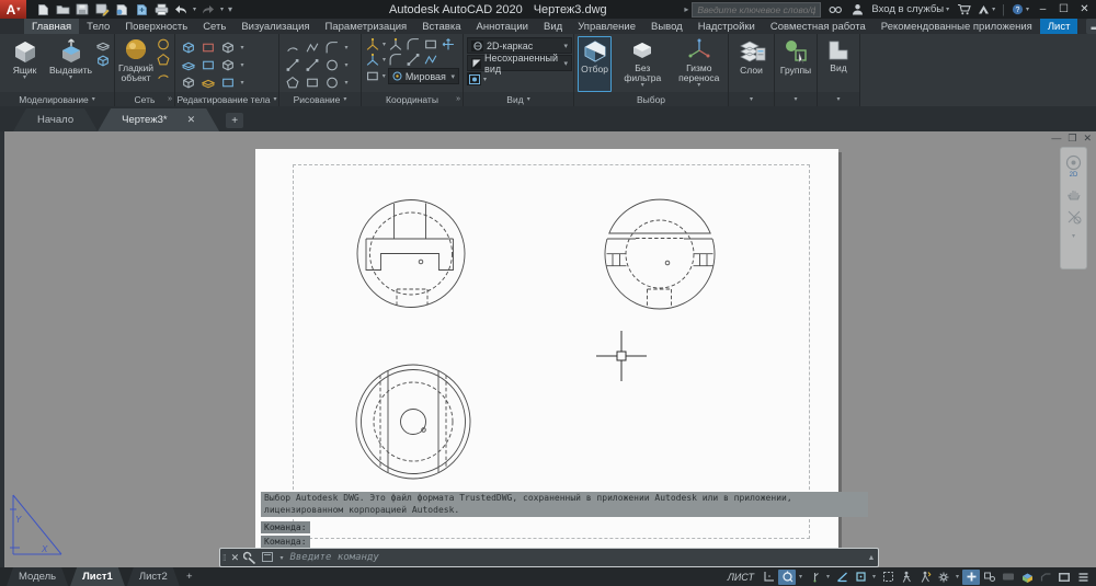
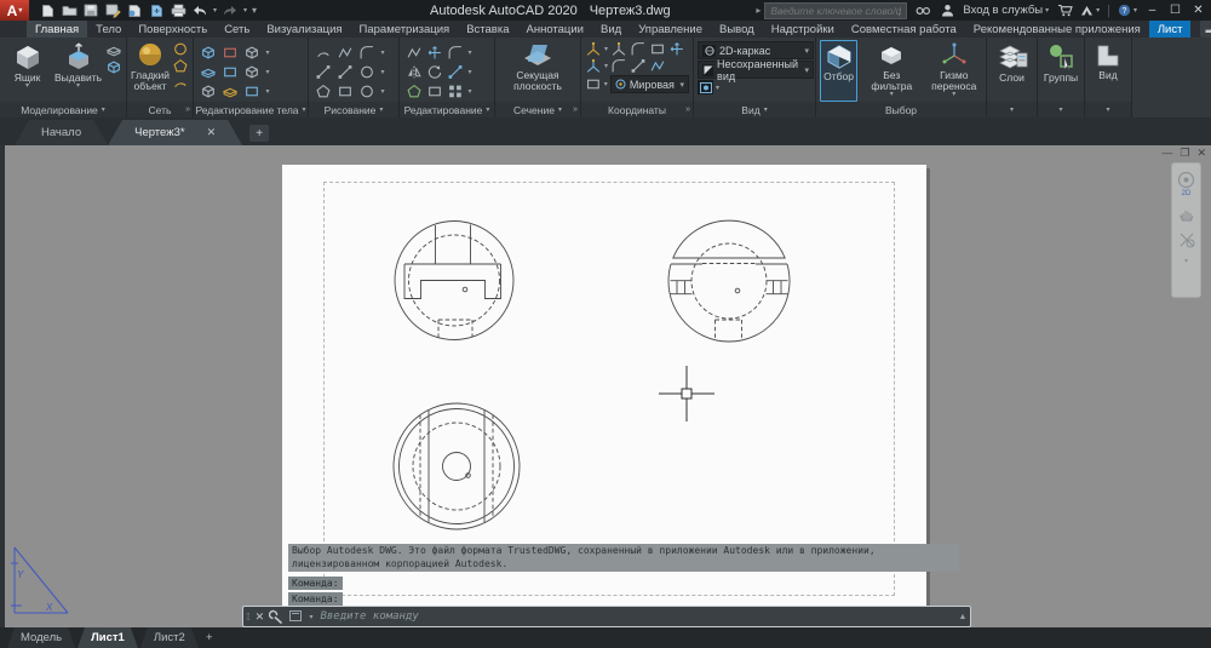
  A
  ▾
  Autodesk AutoCAD 2020
  Чертеж3.dwg
  ▸
  Введите ключевое слово/ф
  Вход в службы
  |
  –
  ☐
  ✕
  Главная
  Тело
  Поверхность
  Сеть
  Визуализация
  Параметризация
  Вставка
  Аннотации
  Вид
  Управление
  Вывод
  Надстройки
  Совместная работа
  Рекомендованные приложения
  Лист
  ▬
  Ящик
  Выдавить
  Моделирование
  Гладкий объект
  Сеть
  Редактирование тела
  Рисование
+ Редактирование
+ Секущая плоскость
+ Сечение
  Мировая
  Координаты
  2D-каркас
  Несохраненный вид
  Вид
  Отбор
  Без фильтра
  Гизмо переноса
  Выбор
  Слои
  Группы
  Вид
  Начало
  Чертеж3*
  ✕
  +
  Y
  X
  —
  ❐
  ✕
  Выбор Autodesk DWG. Это файл формата TrustedDWG, сохраненный в приложении Autodesk или в приложении, лицензированном корпорацией Autodesk.
  Команда:
  Команда:
  ⁞⁞
  ✕
  Введите команду
  Модель
  Лист1
  Лист2
  +
- ЛИСТ
